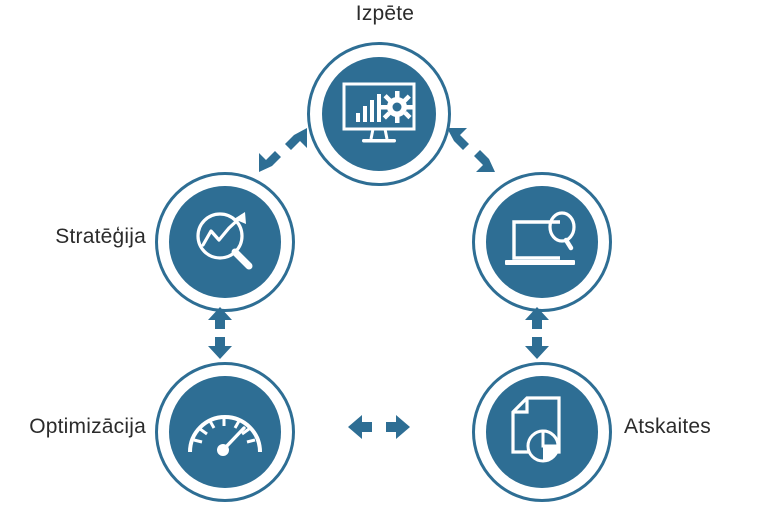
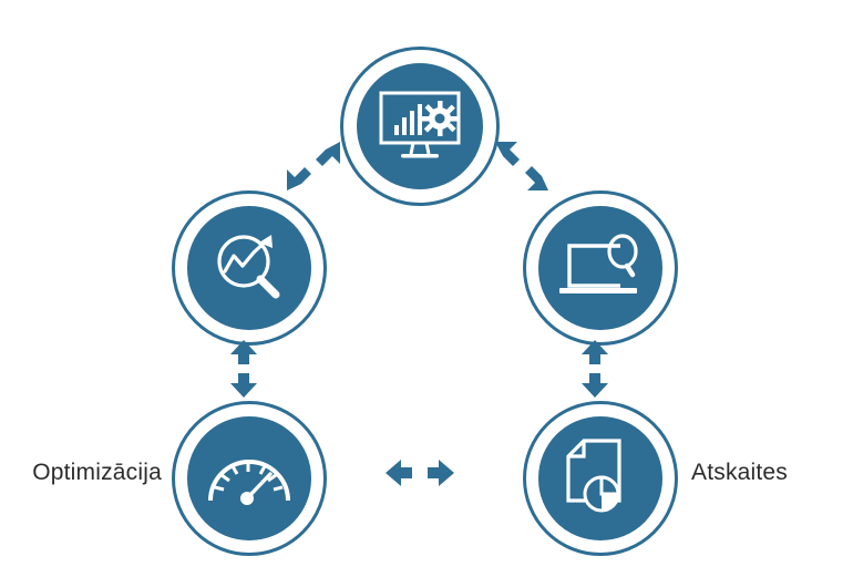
- Izpēte
- Stratēģija
  Optimizācija
  Atskaites
